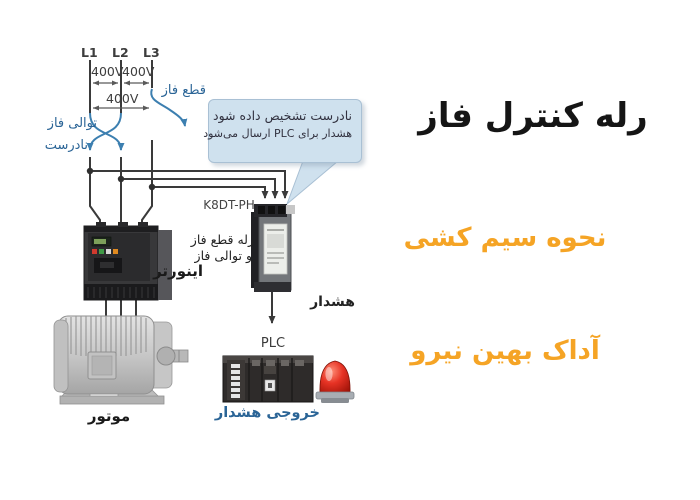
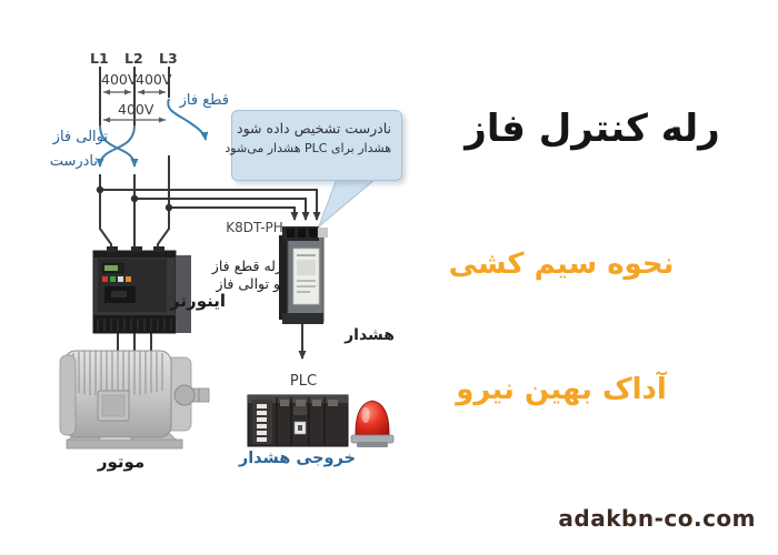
  L1
  L2
  L3
  400V
  400V
  400V
  قطع فاز
  توالی فاز
  نادرست
  نادرست تشخیص داده شود
- هشدار برای PLC ارسال می‌شود
+ هشدار برای PLC هشدار می‌شود
  K8DT-PH
  رله قطع فاز
  و توالی فاز
  هشدار
  PLC
  خروجی هشدار
  اینورتر
  موتور
  رله کنترل فاز
  نحوه سیم کشی
  آداک بهین نیرو
+ adakbn-co.com
